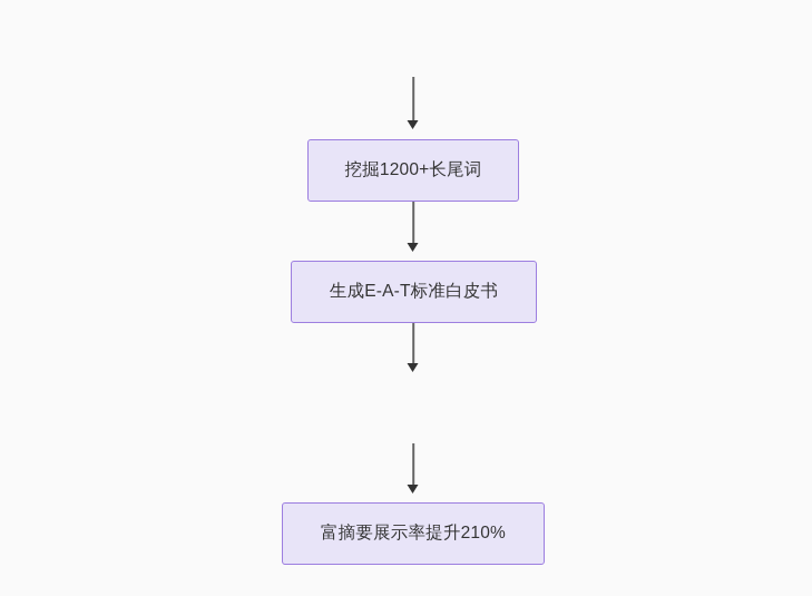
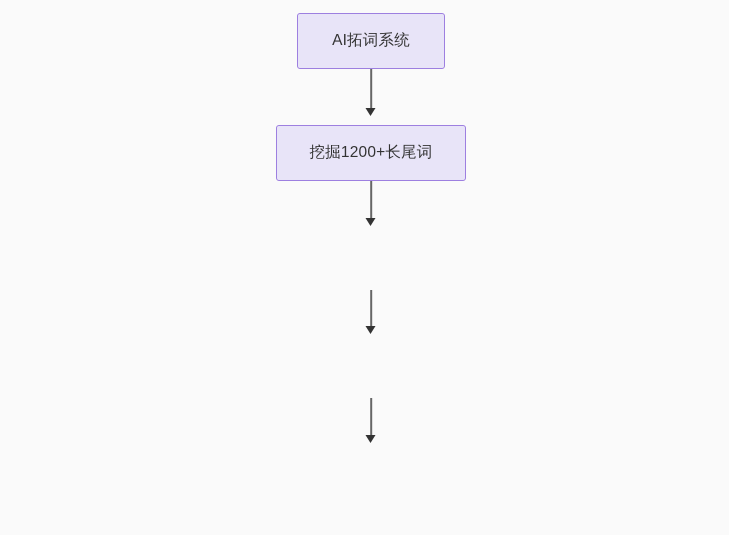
+ AI拓词系统
  挖掘1200+长尾词
- 生成E-A-T标准白皮书
- 富摘要展示率提升210%
